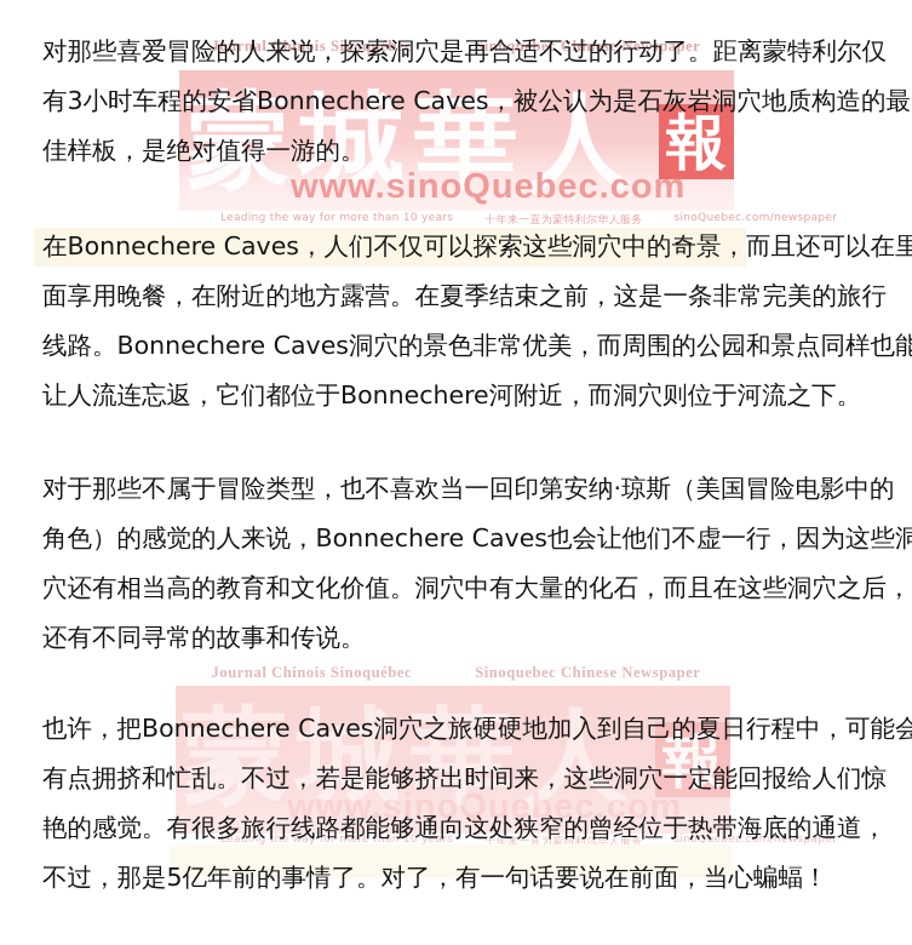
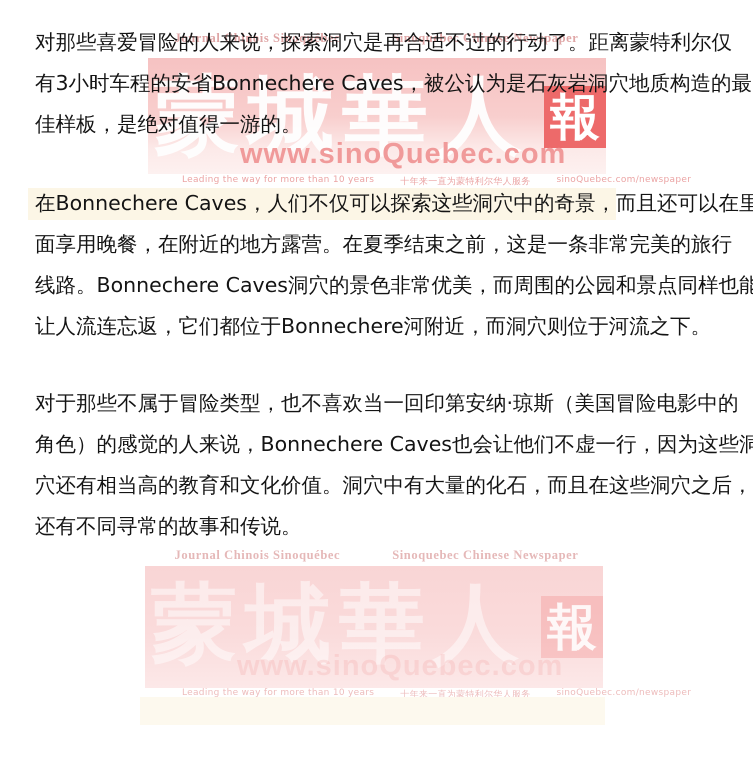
  Journal Chinois Sinoquébec Sinoquebec Chinese Newspaper
  蒙城華人
  報
  www.sinoQuebec.com
  Leading the way for more than 10 years
  十年来一直为蒙特利尔华人服务
  sinoQuebec.com/newspaper
  Journal Chinois Sinoquébec Sinoquebec Chinese Newspaper
  蒙城華人
  報
  www.sinoQuebec.com
  Leading the way for more than 10 years
  十年来一直为蒙特利尔华人服务
  sinoQuebec.com/newspaper
  对那些喜爱冒险的人来说，探索洞穴是再合适不过的行动了。距离蒙特利尔仅
  有3小时车程的安省Bonnechere Caves，被公认为是石灰岩洞穴地质构造的最
  佳样板，是绝对值得一游的。
  在Bonnechere Caves，人们不仅可以探索这些洞穴中的奇景，而且还可以在里
  面享用晚餐，在附近的地方露营。在夏季结束之前，这是一条非常完美的旅行
  线路。Bonnechere Caves洞穴的景色非常优美，而周围的公园和景点同样也能
  让人流连忘返，它们都位于Bonnechere河附近，而洞穴则位于河流之下。
  对于那些不属于冒险类型，也不喜欢当一回印第安纳·琼斯（美国冒险电影中的
  角色）的感觉的人来说，Bonnechere Caves也会让他们不虚一行，因为这些洞
  穴还有相当高的教育和文化价值。洞穴中有大量的化石，而且在这些洞穴之后，
  还有不同寻常的故事和传说。
- 也许，把Bonnechere Caves洞穴之旅硬硬地加入到自己的夏日行程中，可能会
- 有点拥挤和忙乱。不过，若是能够挤出时间来，这些洞穴一定能回报给人们惊
- 艳的感觉。有很多旅行线路都能够通向这处狭窄的曾经位于热带海底的通道，
- 不过，那是5亿年前的事情了。对了，有一句话要说在前面，当心蝙蝠！
